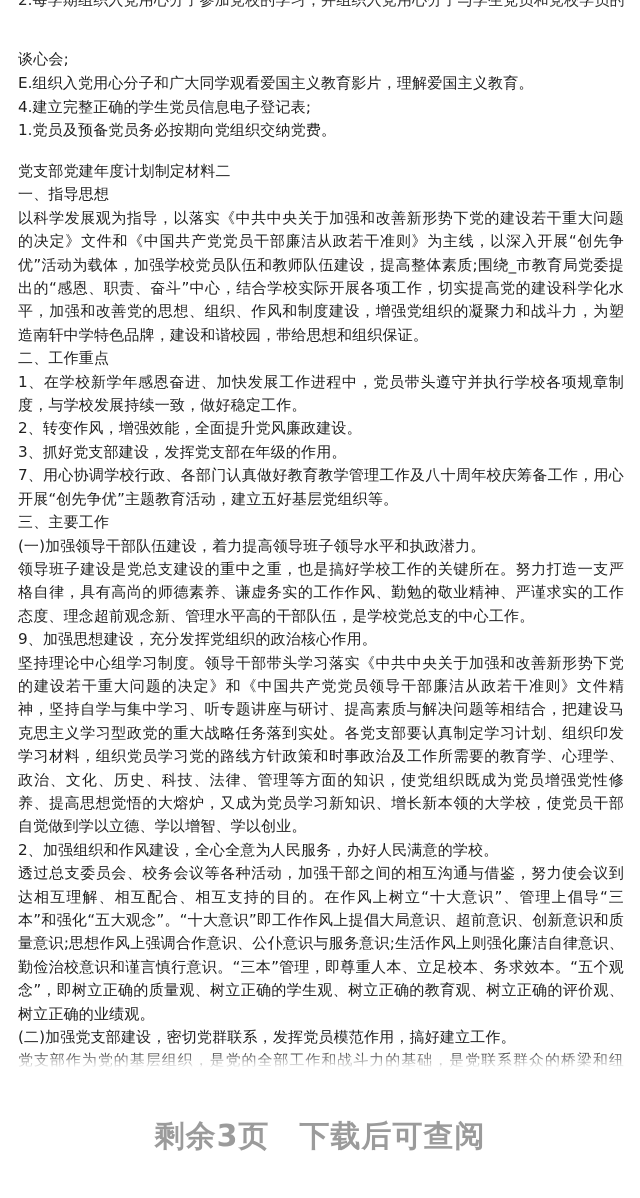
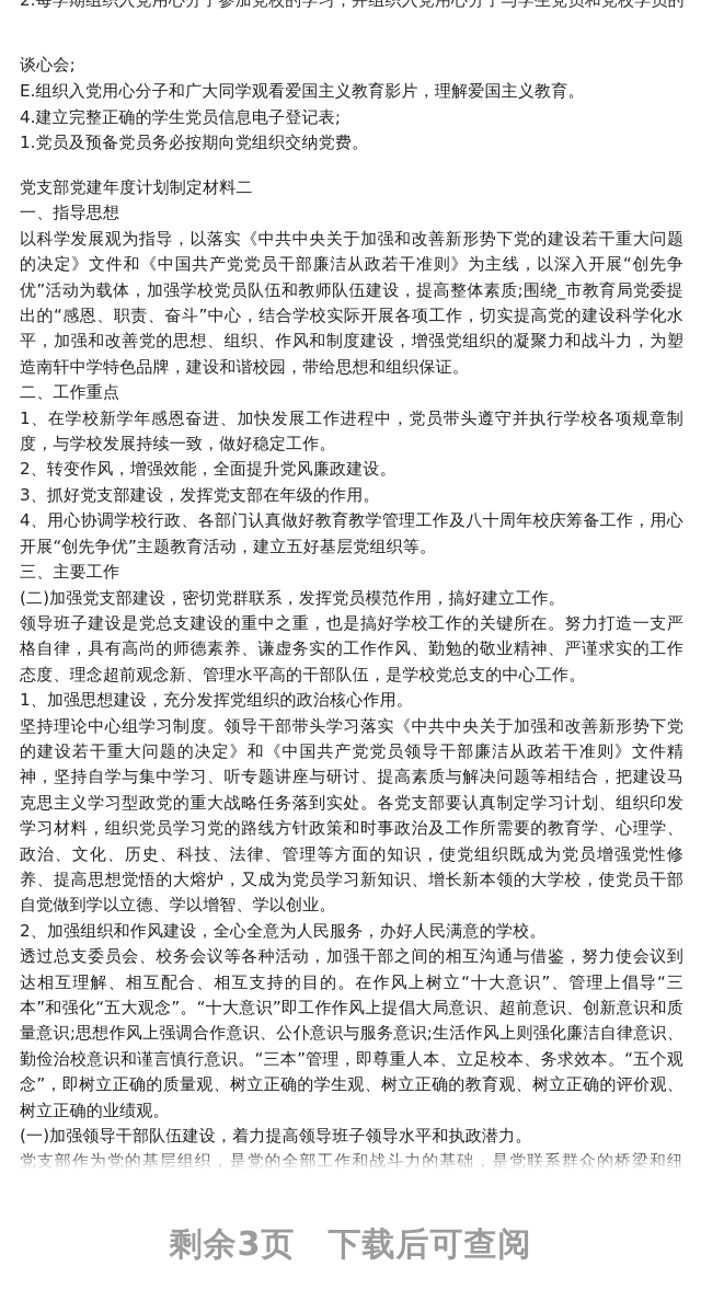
  2.每学期组织入党用心分子参加党校的学习，并组织入党用心分子与学生党员和党校学员的
  谈心会;
  E.组织入党用心分子和广大同学观看爱国主义教育影片，理解爱国主义教育。
  4.建立完整正确的学生党员信息电子登记表;
  1.党员及预备党员务必按期向党组织交纳党费。
  党支部党建年度计划制定材料二
  一、指导思想
  以科学发展观为指导，以落实《中共中央关于加强和改善新形势下党的建设若干重大问题的决定》文件和《中国共产党党员干部廉洁从政若干准则》为主线，以深入开展“创先争优”活动为载体，加强学校党员队伍和教师队伍建设，提高整体素质;围绕_市教育局党委提出的“感恩、职责、奋斗”中心，结合学校实际开展各项工作，切实提高党的建设科学化水平，加强和改善党的思想、组织、作风和制度建设，增强党组织的凝聚力和战斗力，为塑造南轩中学特色品牌，建设和谐校园，带给思想和组织保证。
  二、工作重点
  1、在学校新学年感恩奋进、加快发展工作进程中，党员带头遵守并执行学校各项规章制度，与学校发展持续一致，做好稳定工作。
  2、转变作风，增强效能，全面提升党风廉政建设。
  3、抓好党支部建设，发挥党支部在年级的作用。
- 7、用心协调学校行政、各部门认真做好教育教学管理工作及八十周年校庆筹备工作，用心开展“创先争优”主题教育活动，建立五好基层党组织等。
+ 4、用心协调学校行政、各部门认真做好教育教学管理工作及八十周年校庆筹备工作，用心开展“创先争优”主题教育活动，建立五好基层党组织等。
  三、主要工作
- (一)加强领导干部队伍建设，着力提高领导班子领导水平和执政潜力。
+ (二)加强党支部建设，密切党群联系，发挥党员模范作用，搞好建立工作。
  领导班子建设是党总支建设的重中之重，也是搞好学校工作的关键所在。努力打造一支严格自律，具有高尚的师德素养、谦虚务实的工作作风、勤勉的敬业精神、严谨求实的工作态度、理念超前观念新、管理水平高的干部队伍，是学校党总支的中心工作。
- 9、加强思想建设，充分发挥党组织的政治核心作用。
+ 1、加强思想建设，充分发挥党组织的政治核心作用。
  坚持理论中心组学习制度。领导干部带头学习落实《中共中央关于加强和改善新形势下党的建设若干重大问题的决定》和《中国共产党党员领导干部廉洁从政若干准则》文件精神，坚持自学与集中学习、听专题讲座与研讨、提高素质与解决问题等相结合，把建设马克思主义学习型政党的重大战略任务落到实处。各党支部要认真制定学习计划、组织印发学习材料，组织党员学习党的路线方针政策和时事政治及工作所需要的教育学、心理学、政治、文化、历史、科技、法律、管理等方面的知识，使党组织既成为党员增强党性修养、提高思想觉悟的大熔炉，又成为党员学习新知识、增长新本领的大学校，使党员干部自觉做到学以立德、学以增智、学以创业。
  2、加强组织和作风建设，全心全意为人民服务，办好人民满意的学校。
  透过总支委员会、校务会议等各种活动，加强干部之间的相互沟通与借鉴，努力使会议到达相互理解、相互配合、相互支持的目的。在作风上树立“十大意识”、管理上倡导“三本”和强化“五大观念”。“十大意识”即工作作风上提倡大局意识、超前意识、创新意识和质量意识;思想作风上强调合作意识、公仆意识与服务意识;生活作风上则强化廉洁自律意识、勤俭治校意识和谨言慎行意识。“三本”管理，即尊重人本、立足校本、务求效本。“五个观念”，即树立正确的质量观、树立正确的学生观、树立正确的教育观、树立正确的评价观、树立正确的业绩观。
- (二)加强党支部建设，密切党群联系，发挥党员模范作用，搞好建立工作。
+ (一)加强领导干部队伍建设，着力提高领导班子领导水平和执政潜力。
  剩余3页 下载后可查阅
